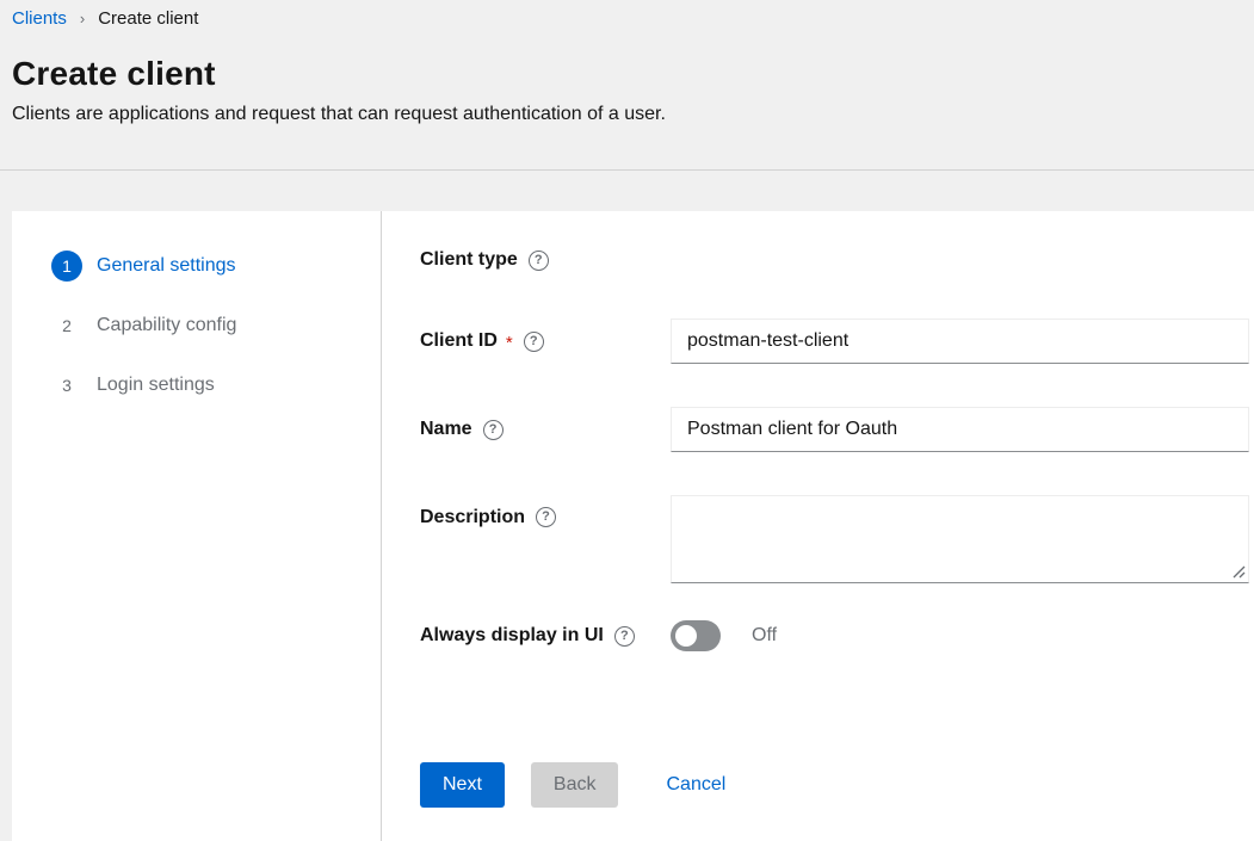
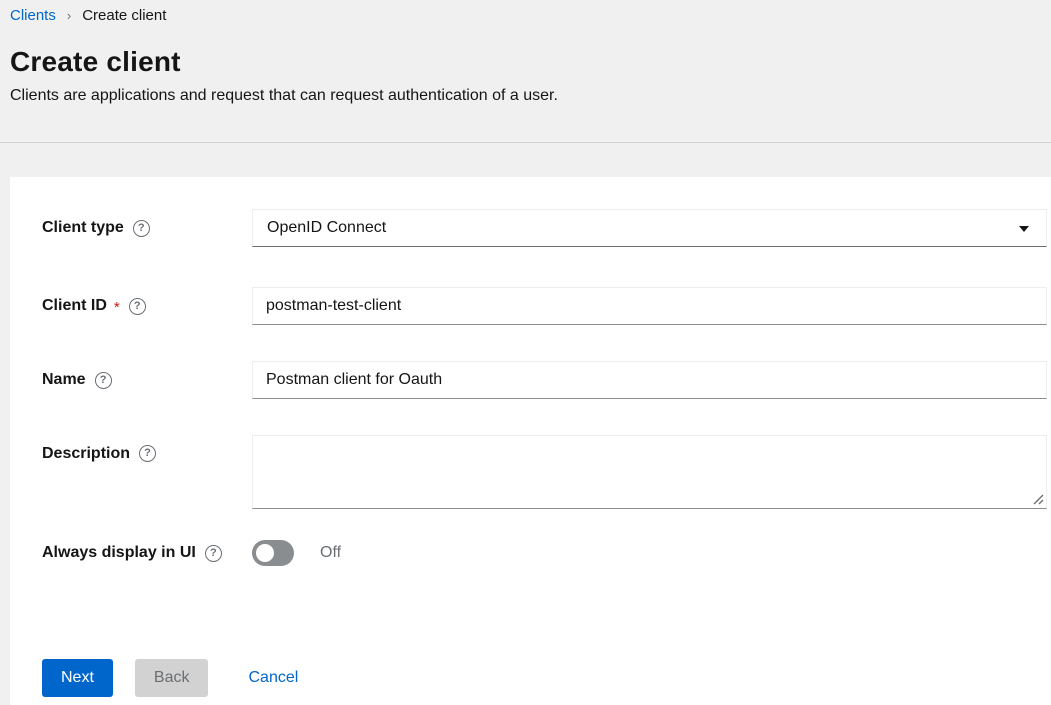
  Clients
  ›
  Create client
  Create client
  Clients are applications and request that can request authentication of a user.
- 1
- General settings
- 2
- Capability config
- 3
- Login settings
  Client type
  ?
+ OpenID Connect
  Client ID
  *
  ?
  postman-test-client
  Name
  ?
  Postman client for Oauth
  Description
  ?
  Always display in UI
  ?
  Off
  Next
  Back
  Cancel
